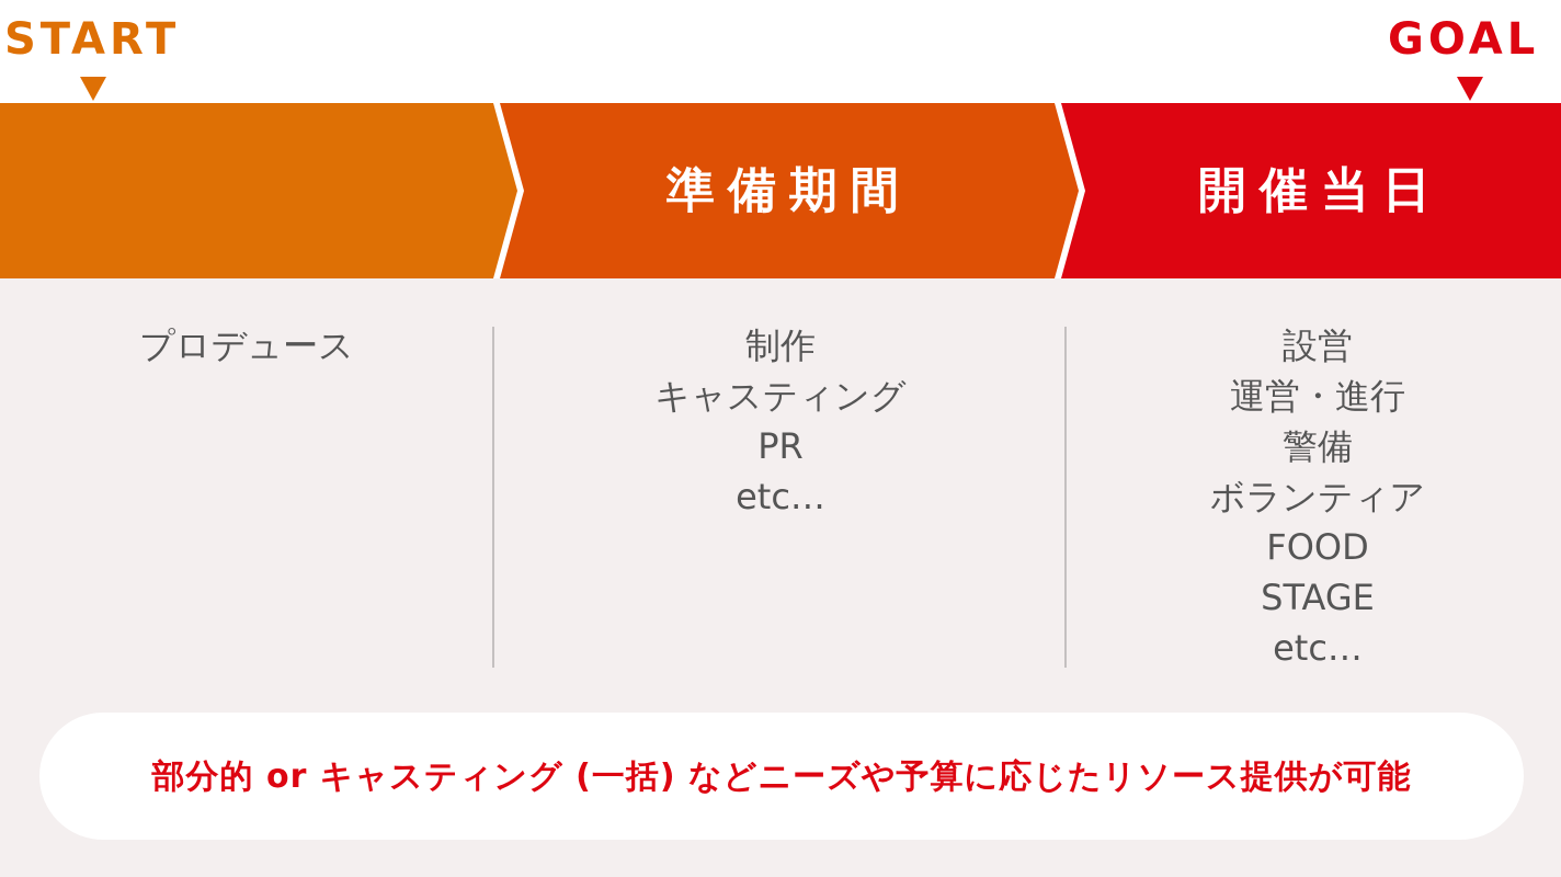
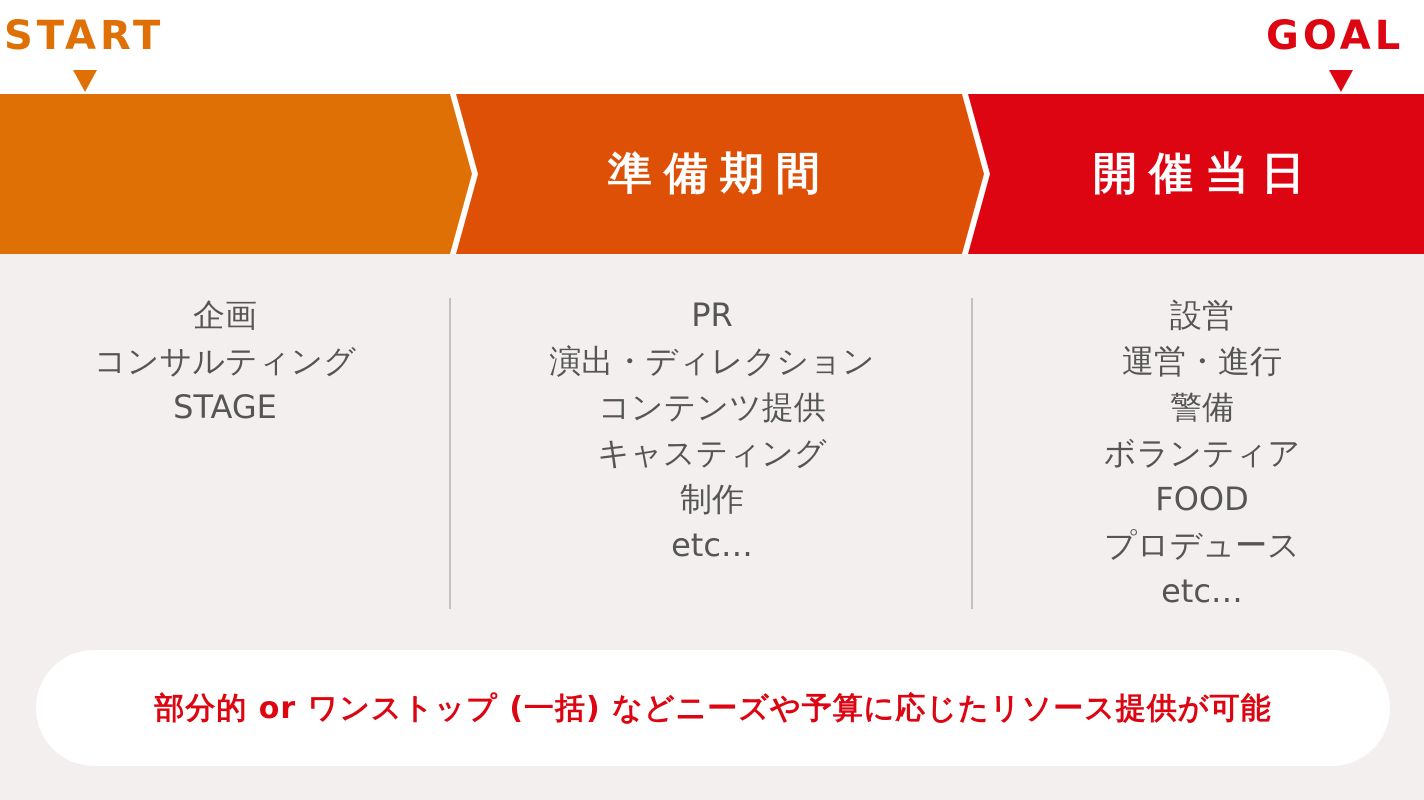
  START
  GOAL
  準備期間
  開催当日
+ 企画
+ コンサルティング
- プロデュース
+ STAGE
- 制作
+ PR
+ 演出・ディレクション
+ コンテンツ提供
  キャスティング
- PR
+ 制作
  etc…
  設営
  運営・進行
  警備
  ボランティア
  FOOD
- STAGE
+ プロデュース
  etc…
- 部分的 or キャスティング (一括) などニーズや予算に応じたリソース提供が可能
+ 部分的 or ワンストップ (一括) などニーズや予算に応じたリソース提供が可能
